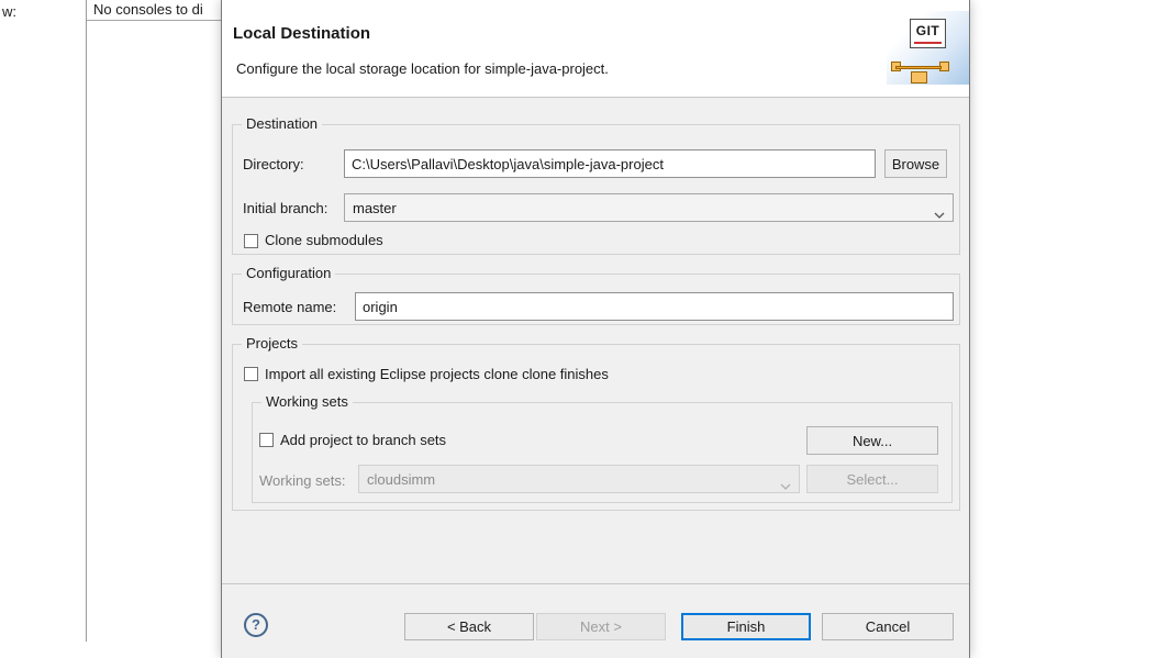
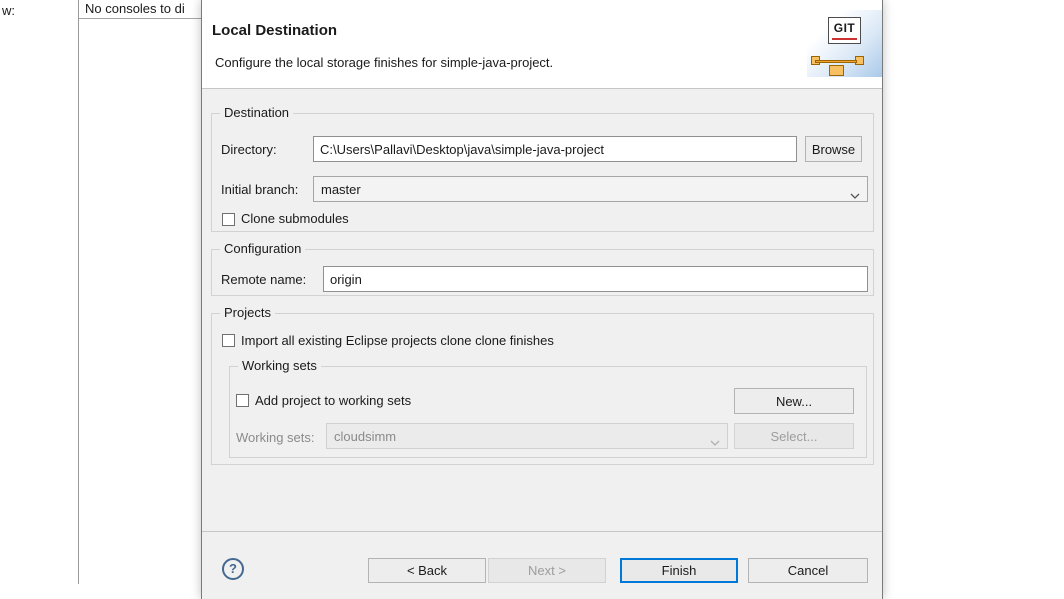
  w:
  No consoles to di
  Local Destination
- Configure the local storage location for simple-java-project.
+ Configure the local storage finishes for simple-java-project.
  GIT
  Destination
  Directory:
  C:\Users\Pallavi\Desktop\java\simple-java-project
  Browse
  Initial branch:
  master
  Clone submodules
  Configuration
  Remote name:
  origin
  Projects
  Import all existing Eclipse projects clone clone finishes
  Working sets
- Add project to branch sets
+ Add project to working sets
  New...
  Working sets:
  cloudsimm
  Select...
  ?
  < Back
  Next >
  Finish
  Cancel
